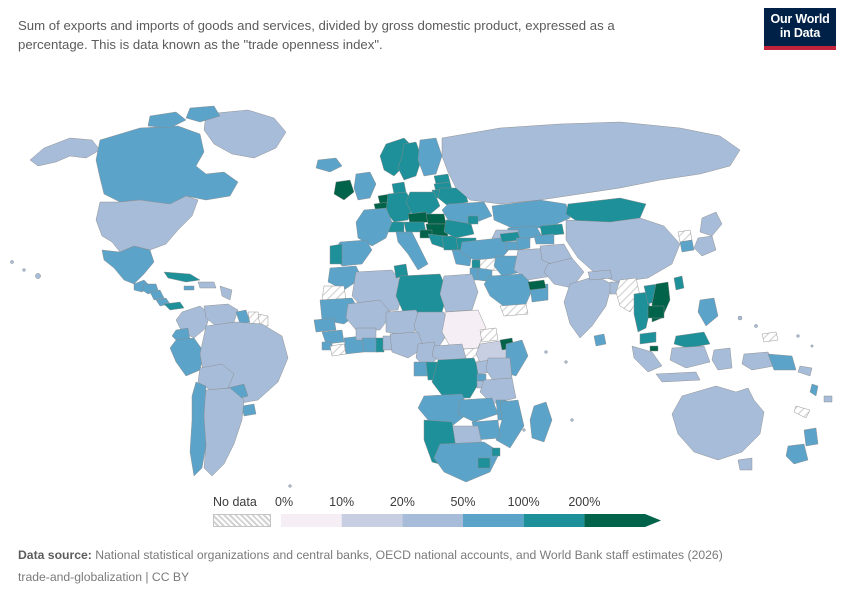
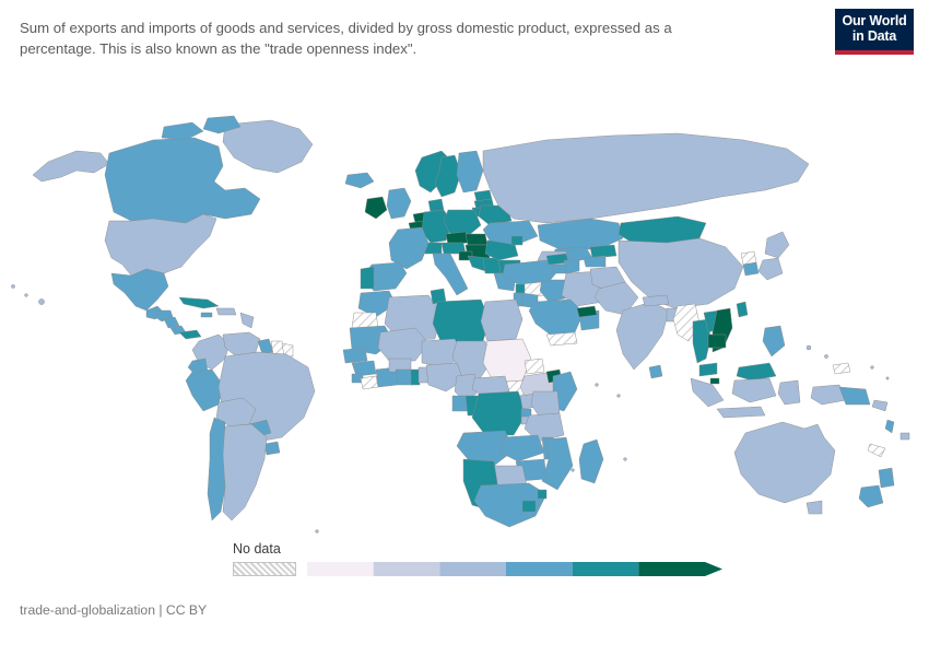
- Sum of exports and imports of goods and services, divided by gross domestic product, expressed as a percentage. This is data known as the "trade openness index".
+ Sum of exports and imports of goods and services, divided by gross domestic product, expressed as a percentage. This is also known as the "trade openness index".
  Our World
  in Data
  No data
- 0%
- 10%
- 20%
- 50%
- 100%
- 200%
- Data source: National statistical organizations and central banks, OECD national accounts, and World Bank staff estimates (2026)
  trade-and-globalization | CC BY
